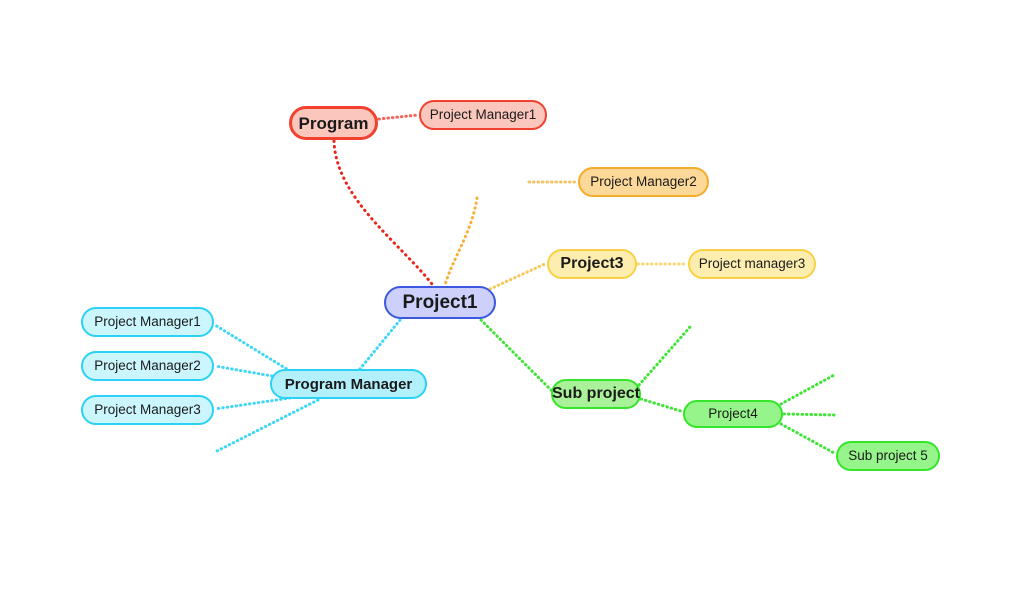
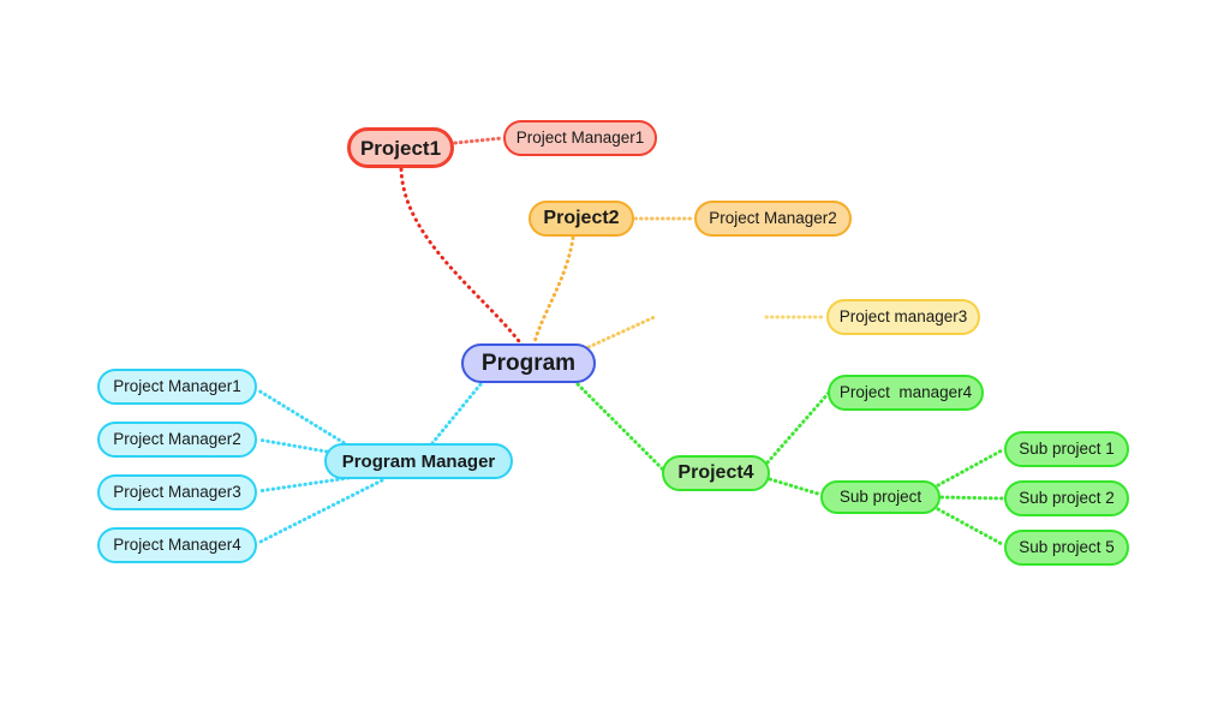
- Program
+ Project1
  Project Manager1
+ Project2
  Project Manager2
- Project3
  Project manager3
- Project1
+ Program
  Program Manager
  Project Manager1
  Project Manager2
  Project Manager3
+ Project Manager4
- Sub project
+ Project4
+ Project manager4
- Project4
+ Sub project
+ Sub project 1
+ Sub project 2
  Sub project 5
